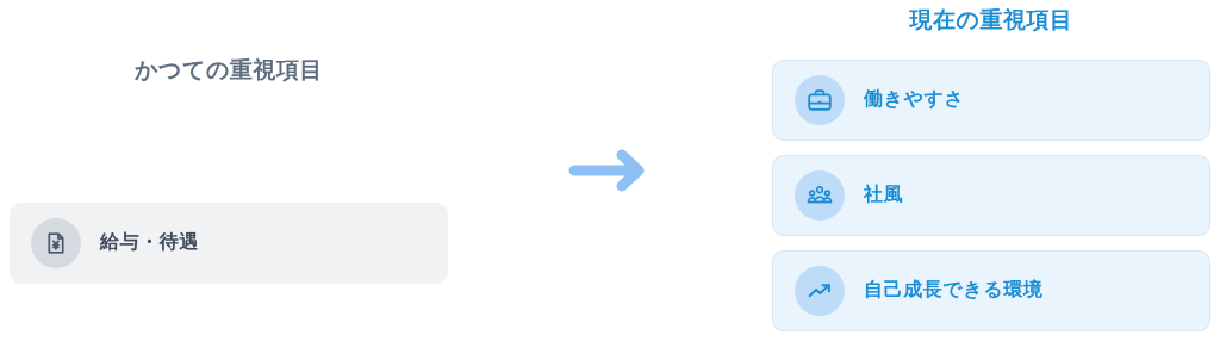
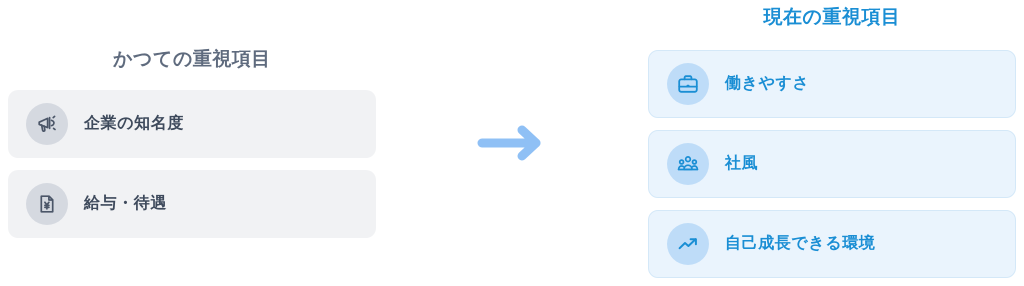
  かつての重視項目
+ 企業の知名度
  給与・待遇
  現在の重視項目
  働きやすさ
  社風
  自己成長できる環境
